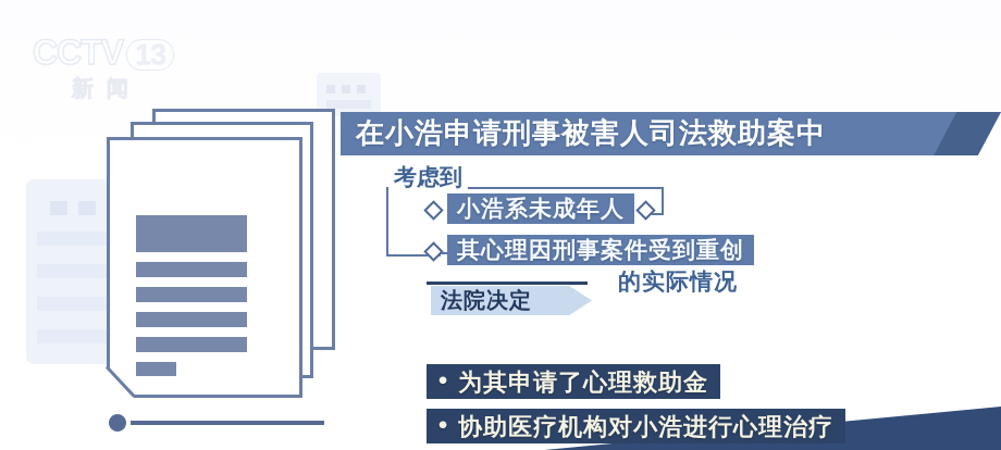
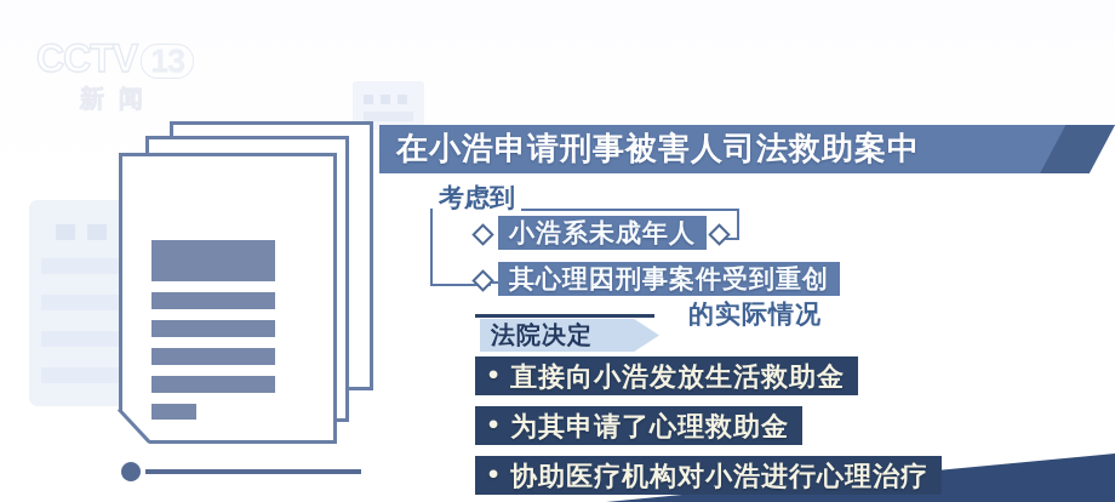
  CCTV 13
  在小浩申请刑事被害人司法救助案中
  考虑到
  小浩系未成年人
  其心理因刑事案件受到重创
  的实际情况
  法院决定
+ • 直接向小浩发放生活救助金
  • 为其申请了心理救助金
  • 协助医疗机构对小浩进行心理治疗
